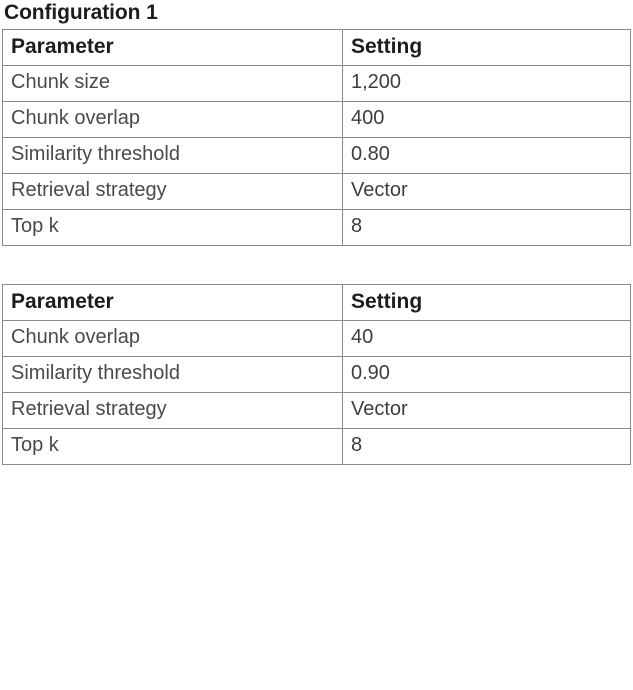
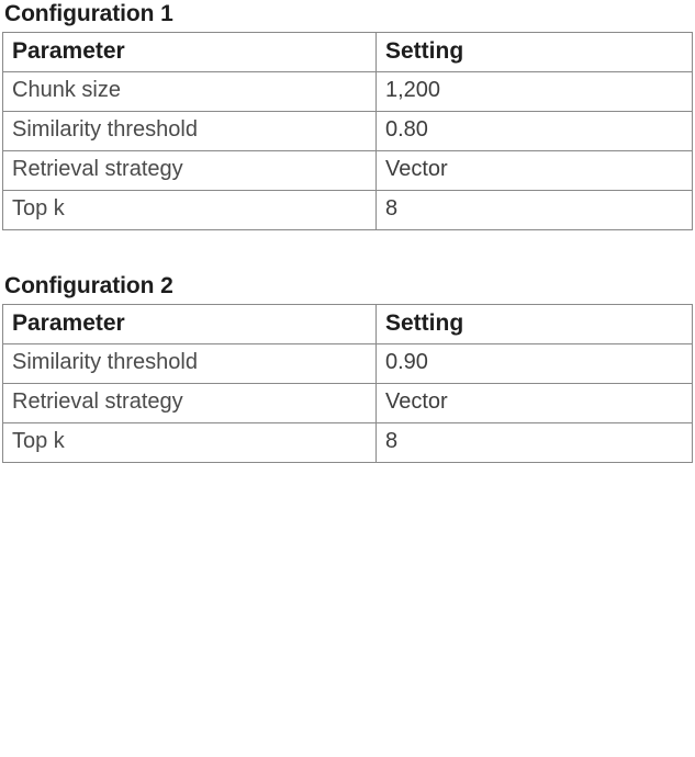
  Configuration 1
  Parameter	Setting
  Chunk size	1,200
- Chunk overlap	400
  Similarity threshold	0.80
  Retrieval strategy	Vector
  Top k	8
+ Configuration 2
  Parameter	Setting
- Chunk overlap	40
  Similarity threshold	0.90
  Retrieval strategy	Vector
  Top k	8
